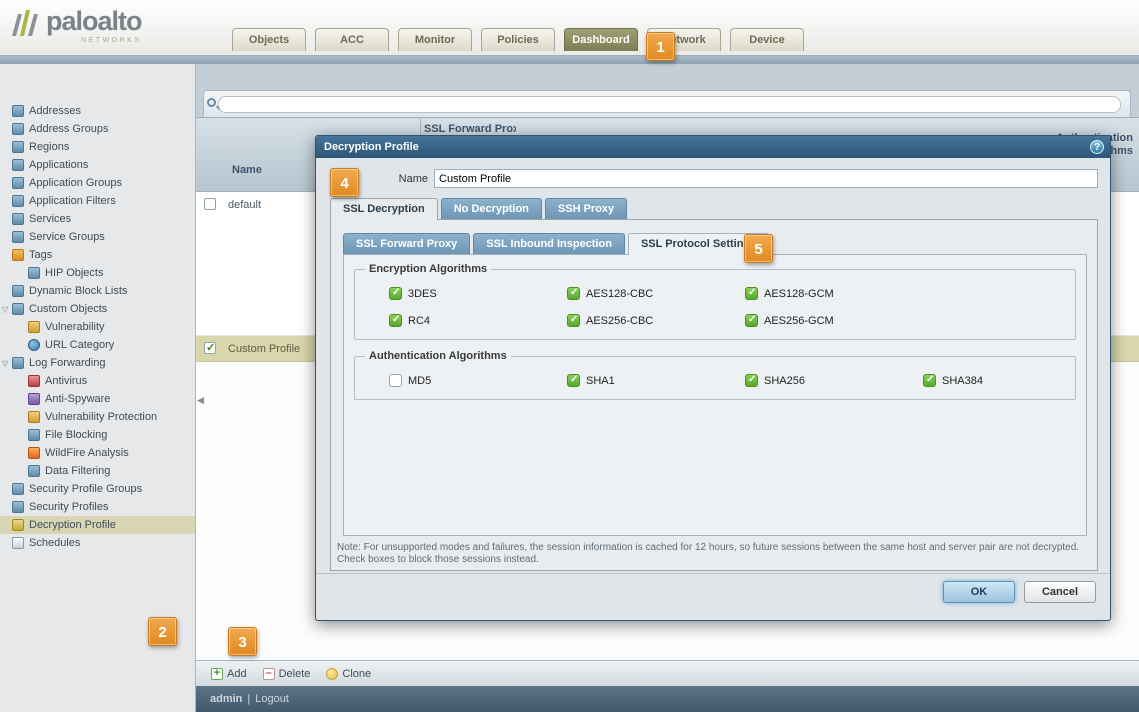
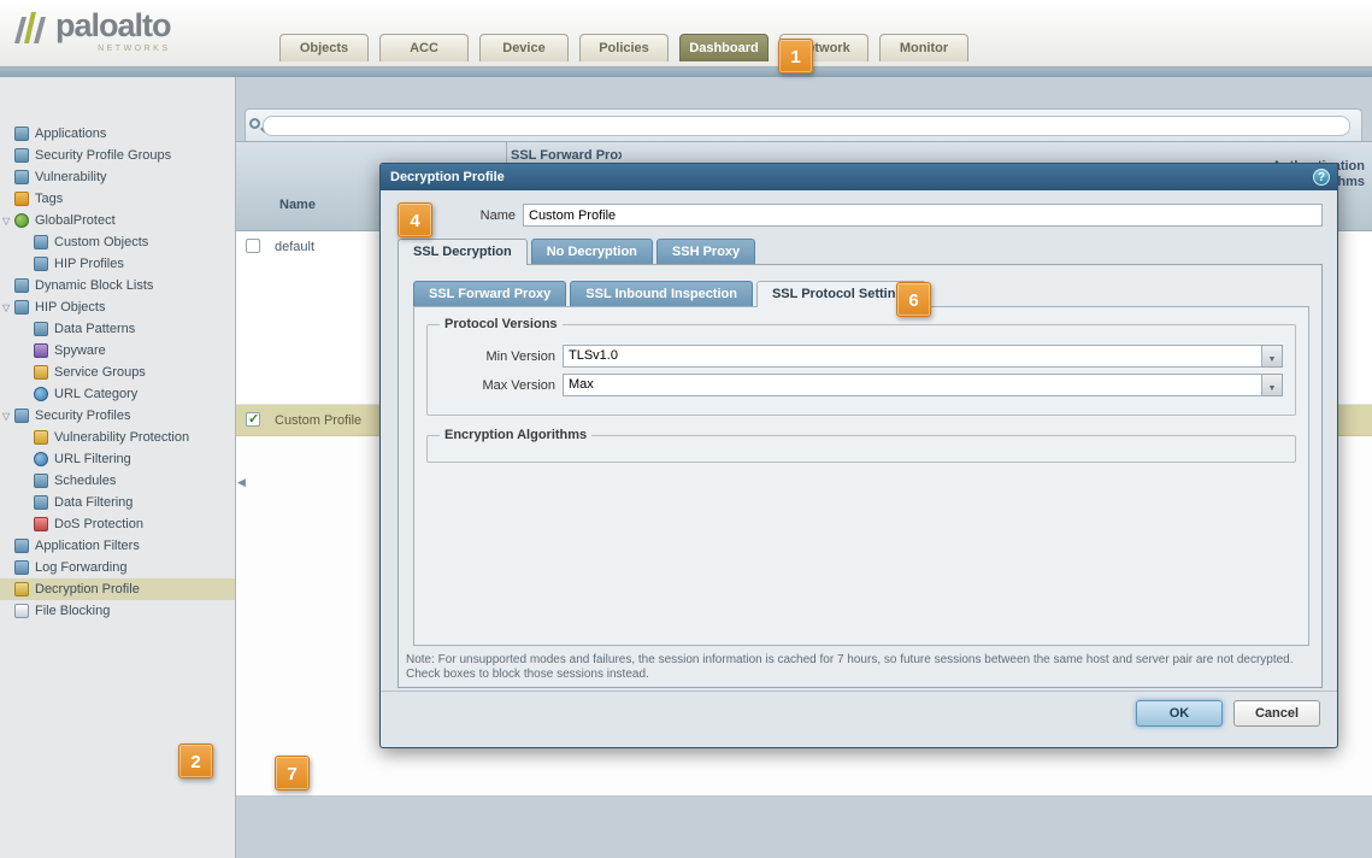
  paloalto
  Objects
  ACC
- Monitor
+ Device
  Policies
  Dashboard
  twork
- Device
+ Monitor
- Addresses
- Address Groups
- Regions
  Applications
- Application Groups
- Application Filters
+ Security Profile Groups
- Services
- Service Groups
+ Vulnerability
  Tags
+ GlobalProtect
- HIP Objects
+ Custom Objects
+ HIP Profiles
  Dynamic Block Lists
- Custom Objects
+ HIP Objects
+ Data Patterns
+ Spyware
- Vulnerability
+ Service Groups
  URL Category
- Log Forwarding
+ Security Profiles
- Antivirus
- Anti-Spyware
  Vulnerability Protection
+ URL Filtering
- File Blocking
+ Schedules
- WildFire Analysis
  Data Filtering
+ DoS Protection
- Security Profile Groups
+ Application Filters
- Security Profiles
+ Log Forwarding
  Decryption Profile
- Schedules
+ File Blocking
  SSL Forward Pro
  Name
  default
  Custom Profile
- Add
- Delete
- Clone
- admin
- |
- Logout
  Decryption Profile
  ?
  Name
  Custom Profile
  SSL Decryption
  No Decryption
  SSH Proxy
  SSL Forward Proxy
  SSL Inbound Inspection
  SSL Protocol Settin
+ Protocol Versions
+ Min Version
+ TLSv1.0
+ Max Version
+ Max
  Encryption Algorithms
- 3DES
- AES128-CBC
- AES128-GCM
- RC4
- AES256-CBC
- AES256-GCM
- Authentication Algorithms
- MD5
- SHA1
- SHA256
- SHA384
- Note: For unsupported modes and failures, the session information is cached for 12 hours, so future sessions between the same host and server pair are not decrypted. Check boxes to block those sessions instead.
+ Note: For unsupported modes and failures, the session information is cached for 7 hours, so future sessions between the same host and server pair are not decrypted. Check boxes to block those sessions instead.
  OK
  Cancel
  1
  2
- 3
+ 7
  4
- 5
+ 6
